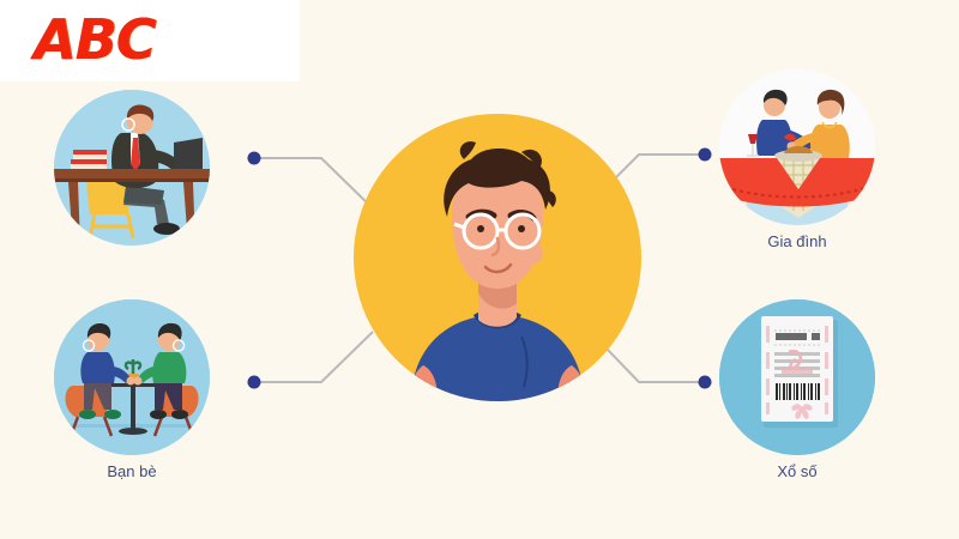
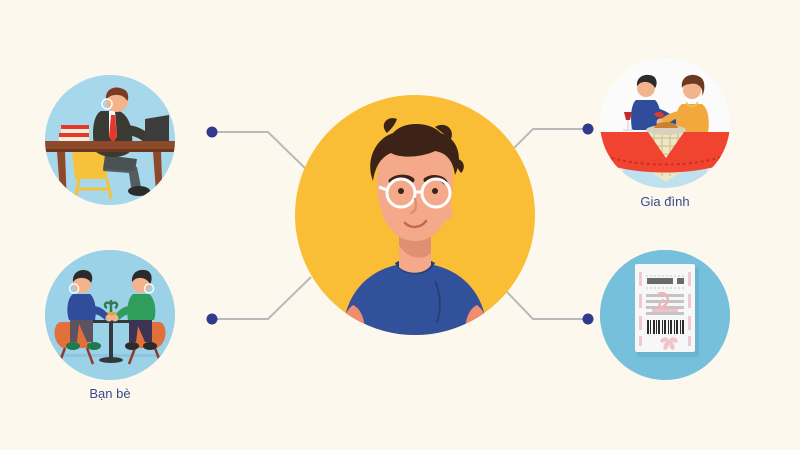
  Bạn bè
  Gia đình
- Xổ số
- ABC
